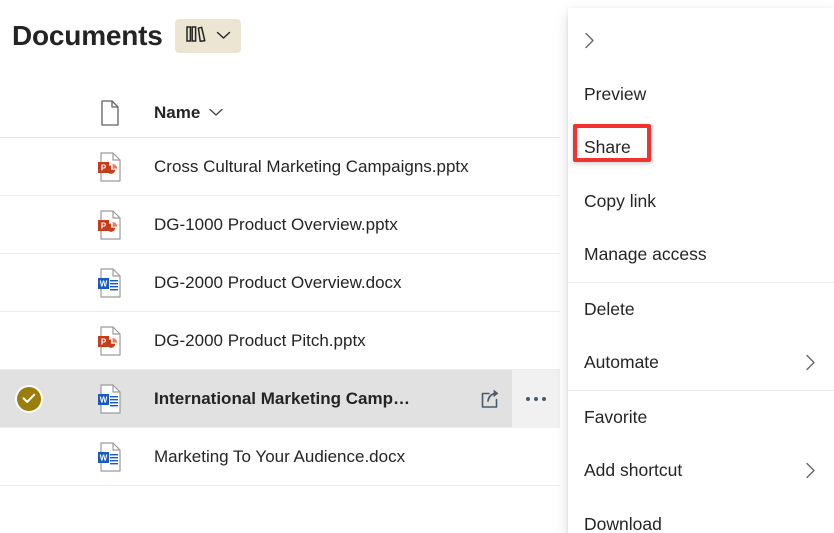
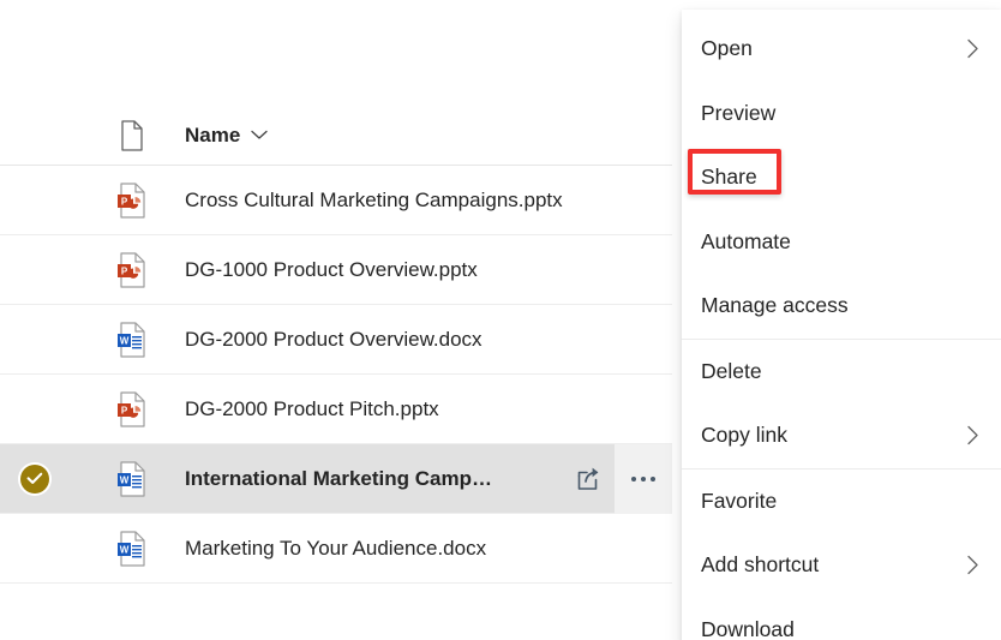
- Documents
  Name
  P
  Cross Cultural Marketing Campaigns.pptx
  P
  DG-1000 Product Overview.pptx
  W
  DG-2000 Product Overview.docx
  P
  DG-2000 Product Pitch.pptx
  W
  International Marketing Camp…
  W
  Marketing To Your Audience.docx
+ Open
  Preview
  Share
- Copy link
+ Automate
  Manage access
  Delete
- Automate
+ Copy link
  Favorite
  Add shortcut
  Download
